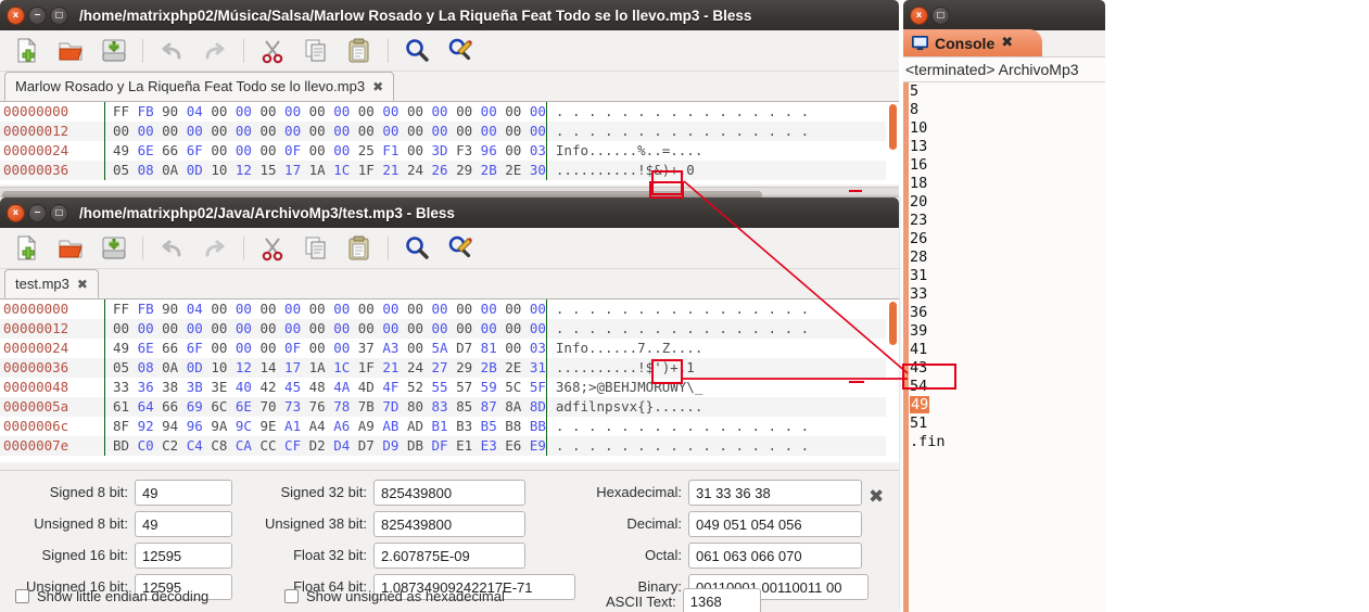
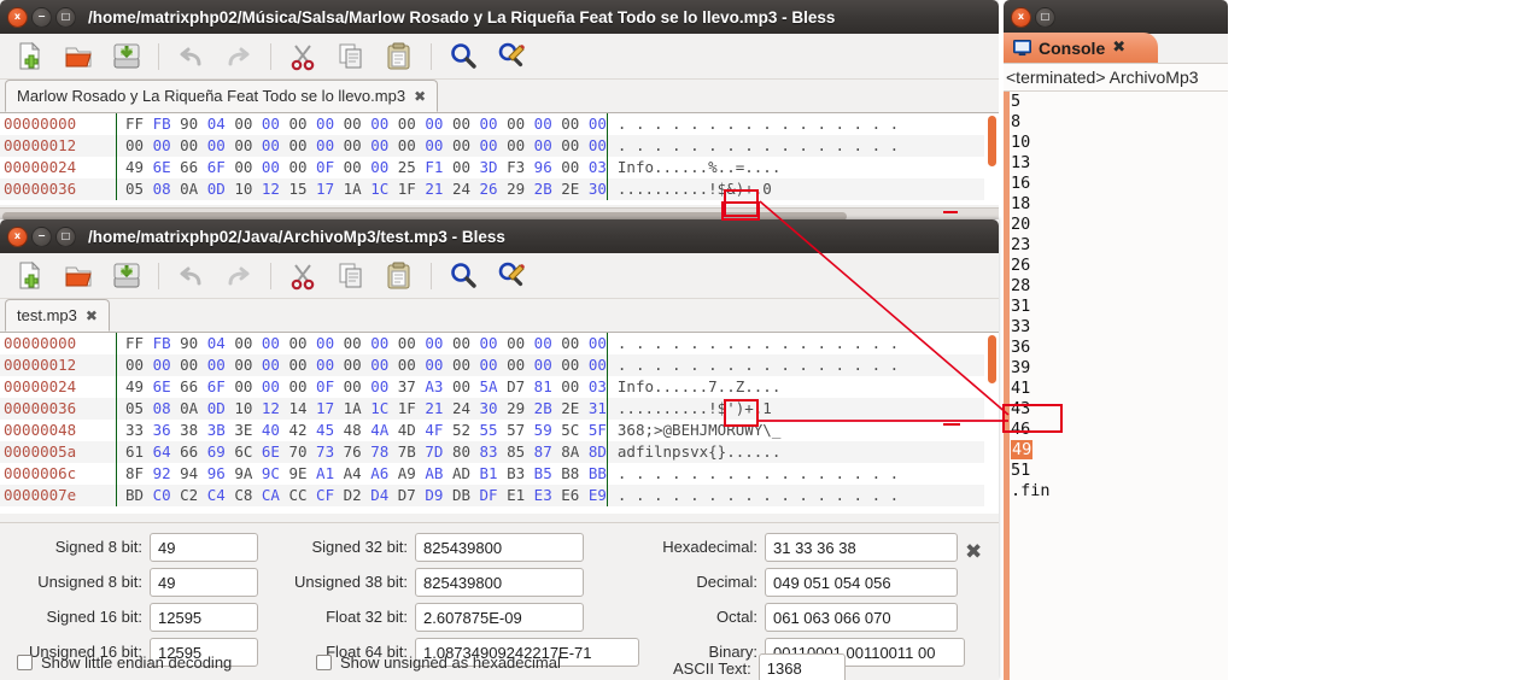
  x
  −
  □
  /home/matrixphp02/Música/Salsa/Marlow Rosado y La Riqueña Feat Todo se lo llevo.mp3 - Bless
  Marlow Rosado y La Riqueña Feat Todo se lo llevo.mp3
  ✖
  00000000
  FF FB 90 04 00 00 00 00 00 00 00 00 00 00 00 00 00 00
  . . . . . . . . . . . . . . . .
  00000012
  00 00 00 00 00 00 00 00 00 00 00 00 00 00 00 00 00 00
  . . . . . . . . . . . . . . . .
  00000024
  49 6E 66 6F 00 00 00 0F 00 00 25 F1 00 3D F3 96 00 03
  Info......%..=....
  00000036
  05 08 0A 0D 10 12 15 17 1A 1C 1F 21 24 26 29 2B 2E 30
  ..........!$&)+.0
  x
  −
  □
  /home/matrixphp02/Java/ArchivoMp3/test.mp3 - Bless
  test.mp3
  ✖
  00000000
  FF FB 90 04 00 00 00 00 00 00 00 00 00 00 00 00 00 00
  . . . . . . . . . . . . . . . .
  00000012
  00 00 00 00 00 00 00 00 00 00 00 00 00 00 00 00 00 00
  . . . . . . . . . . . . . . . .
  00000024
  49 6E 66 6F 00 00 00 0F 00 00 37 A3 00 5A D7 81 00 03
  Info......7..Z....
  00000036
- 05 08 0A 0D 10 12 14 17 1A 1C 1F 21 24 27 29 2B 2E 31
+ 05 08 0A 0D 10 12 14 17 1A 1C 1F 21 24 30 29 2B 2E 31
  ..........!$')+1
  00000048
  33 36 38 3B 3E 40 42 45 48 4A 4D 4F 52 55 57 59 5C 5F
  368;>@BEHJMORUWY\_
  0000005a
  61 64 66 69 6C 6E 70 73 76 78 7B 7D 80 83 85 87 8A 8D
  adfilnpsvx{}......
  0000006c
  8F 92 94 96 9A 9C 9E A1 A4 A6 A9 AB AD B1 B3 B5 B8 BB
  . . . . . . . . . . . . . . . .
  0000007e
  BD C0 C2 C4 C8 CA CC CF D2 D4 D7 D9 DB DF E1 E3 E6 E9
  . . . . . . . . . . . . . . . .
  Signed 8 bit:
  49
  Unsigned 8 bit:
  49
  Signed 16 bit:
  12595
  Unsigned 16 bit:
  12595
  Signed 32 bit:
  825439800
  Unsigned 38 bit:
  825439800
  Float 32 bit:
  2.607875E-09
  Float 64 bit:
  1.08734909242217E-71
  Hexadecimal:
  31 33 36 38
  Decimal:
  049 051 054 056
  Octal:
  061 063 066 070
  Binary:
  00110001 00110011 00
  ✖
  Show little endian decoding
  Show unsigned as hexadecimal
  ASCII Text:
  1368
  x
  □
  Console
  ✖
  <terminated> ArchivoMp3
  5
  8
  10
  13
  16
  18
  20
  23
  26
  28
  31
  33
  36
  39
  41
  43
- 54
+ 46
  49
  51
  .fin
